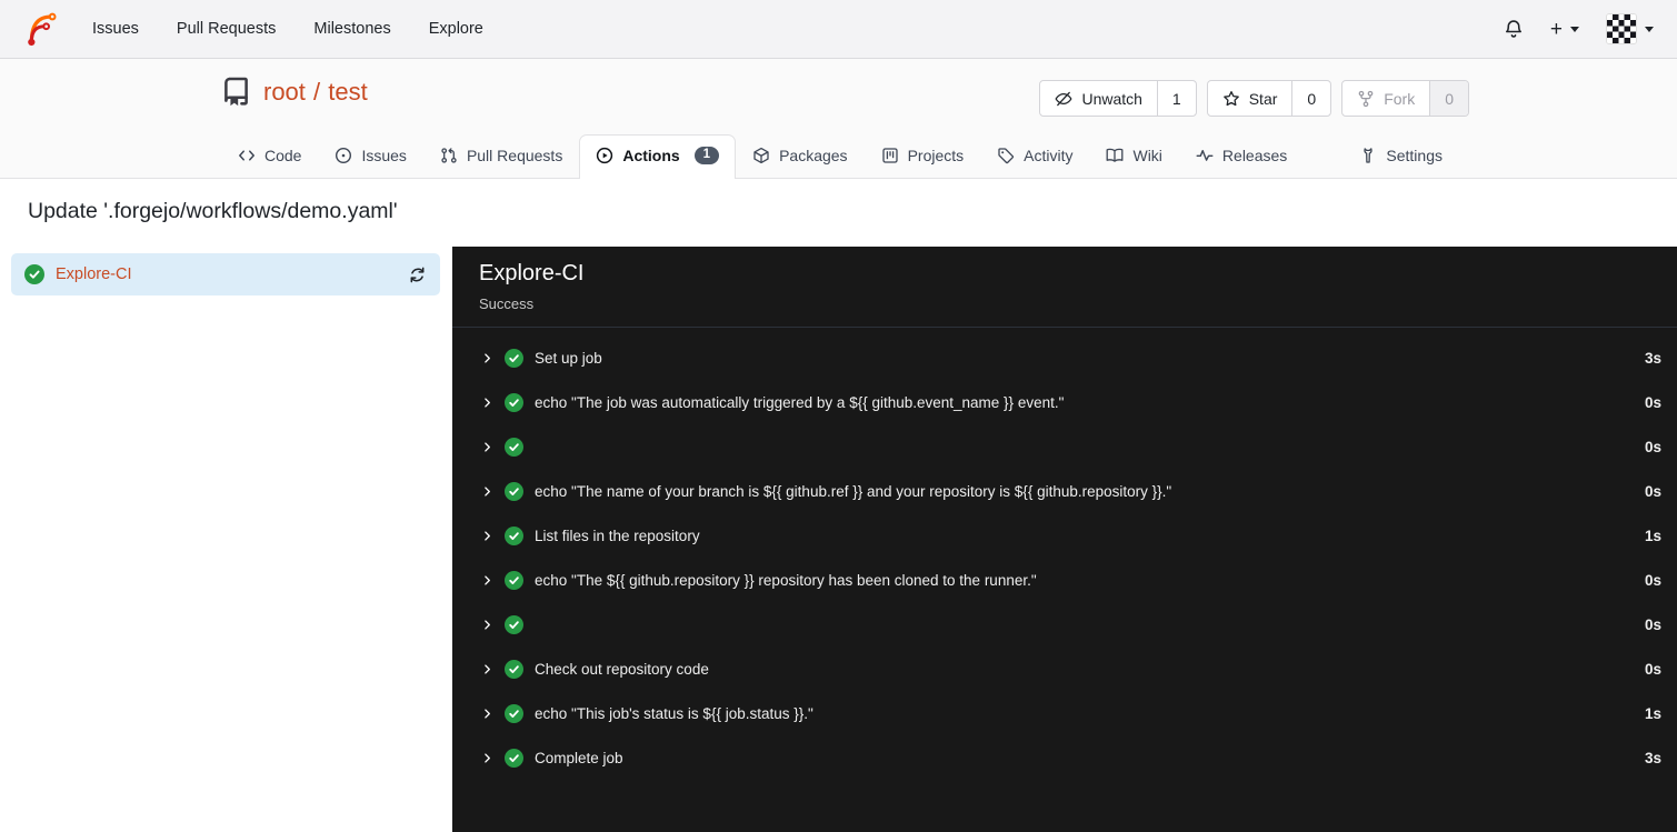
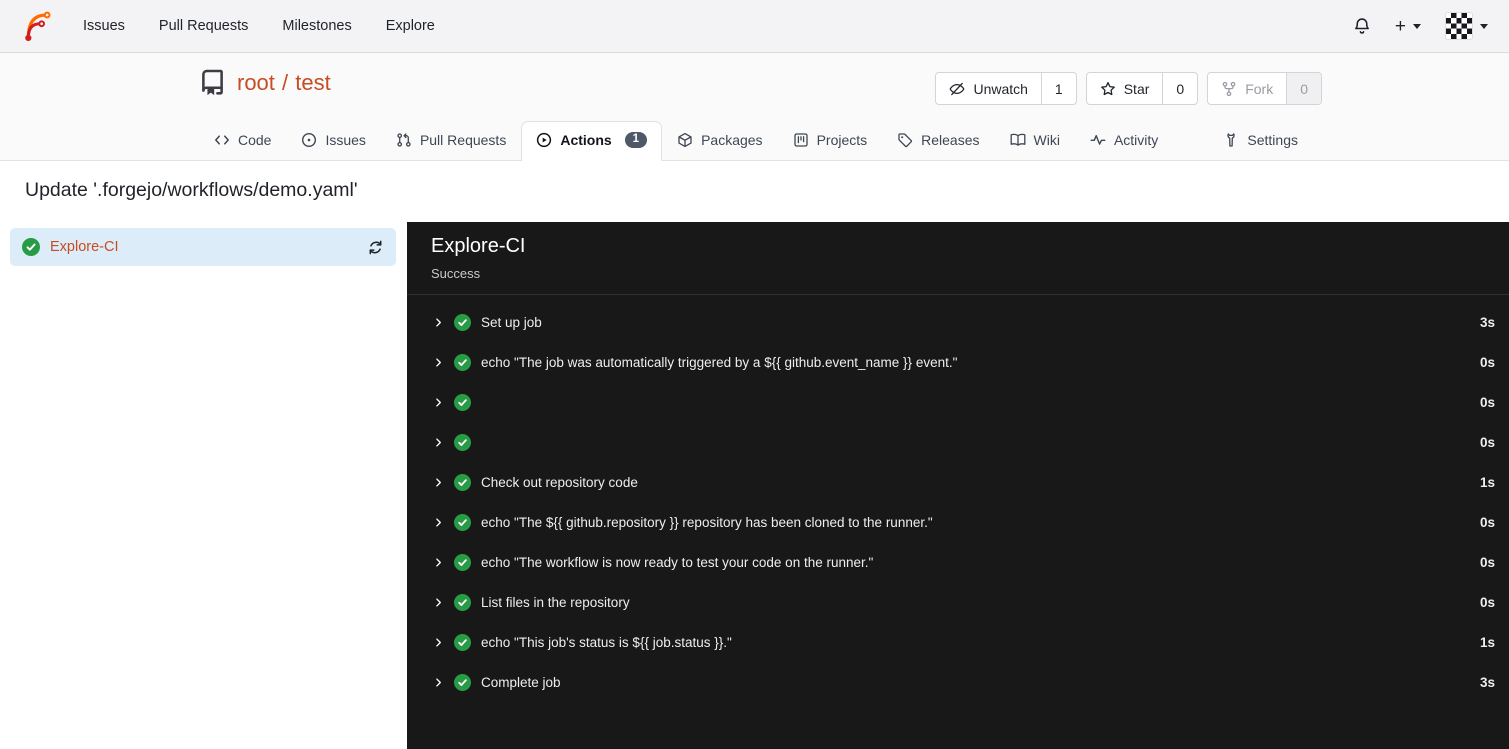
  Issues
  Pull Requests
  Milestones
  Explore
  +
  root / test
  Unwatch
  1
  Star
  0
  Fork
  0
  Code
  Issues
  Pull Requests
  Actions
  1
  Packages
  Projects
- Activity
+ Releases
  Wiki
- Releases
+ Activity
  Settings
  Update '.forgejo/workflows/demo.yaml'
  Explore-CI
  Explore-CI
  Success
  Set up job
  3s
  echo "The job was automatically triggered by a ${{ github.event_name }} event."
  0s
  0s
- echo "The name of your branch is ${{ github.ref }} and your repository is ${{ github.repository }}."
  0s
- List files in the repository
+ Check out repository code
  1s
  echo "The ${{ github.repository }} repository has been cloned to the runner."
  0s
+ echo "The workflow is now ready to test your code on the runner."
  0s
- Check out repository code
+ List files in the repository
  0s
  echo "This job's status is ${{ job.status }}."
  1s
  Complete job
  3s
